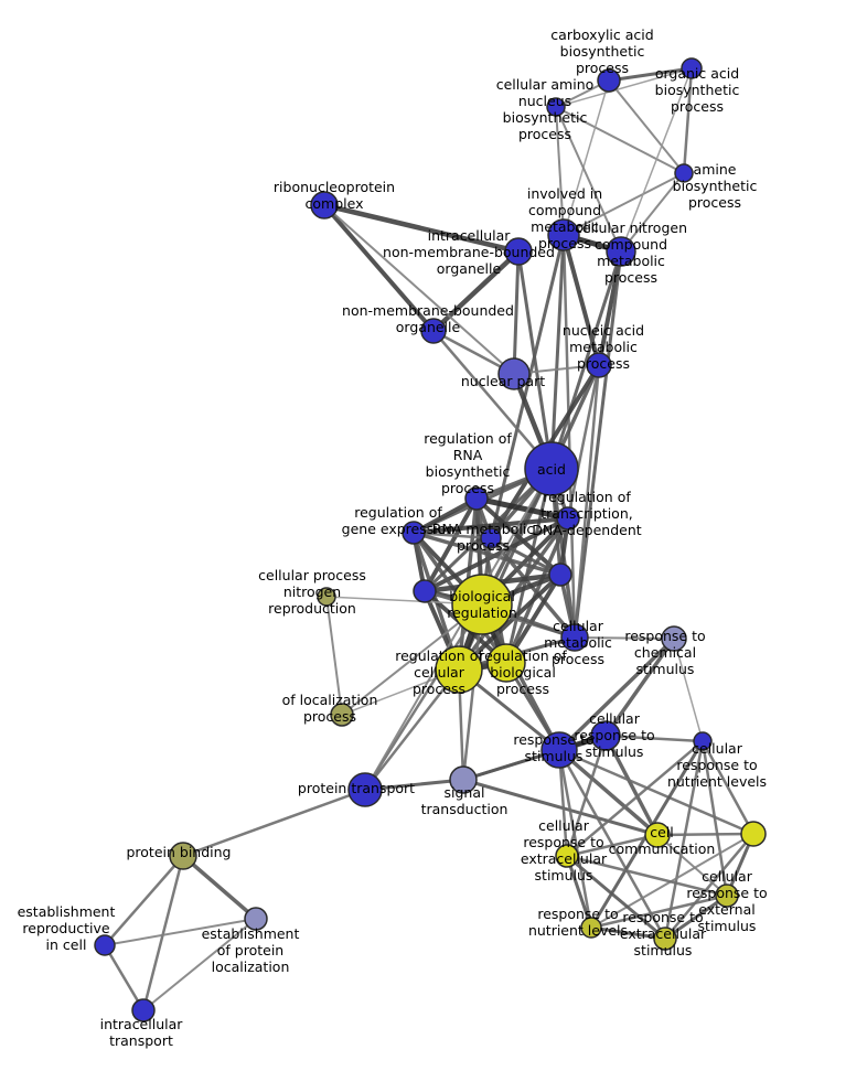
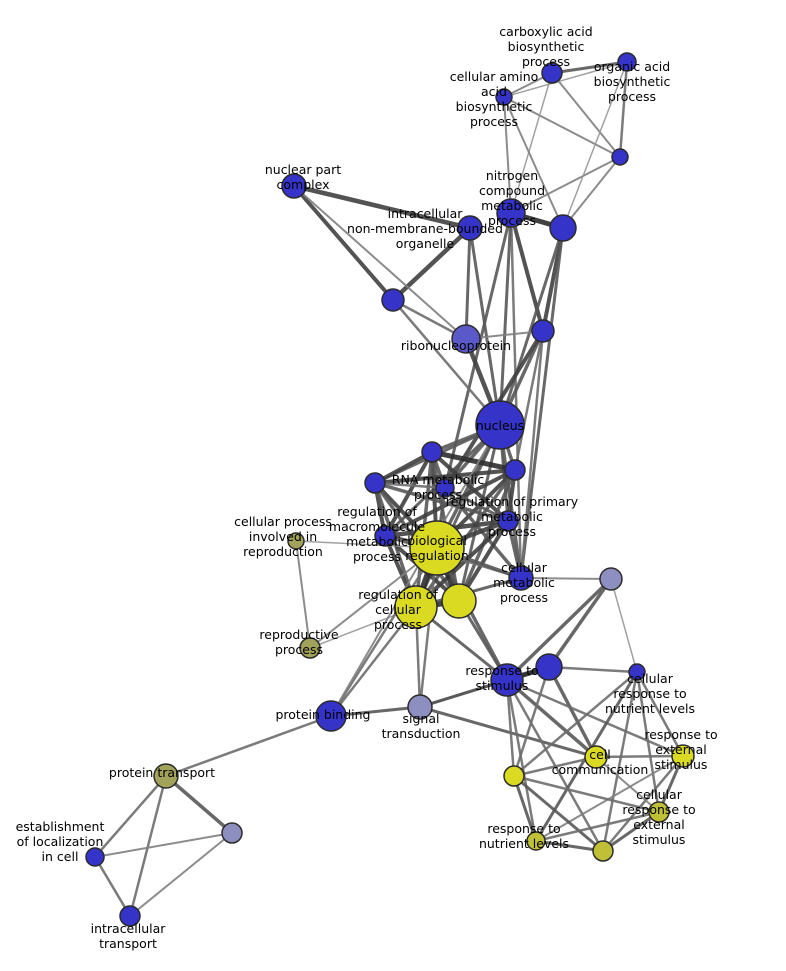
  carboxylic acid biosynthetic process
- cellular amino nucleus biosynthetic process
+ cellular amino acid biosynthetic process
  organic acid biosynthetic process
- amine biosynthetic process
- ribonucleoprotein complex
+ nuclear part complex
- involved in compound metabolic process
+ nitrogen compound metabolic process
- cellular nitrogen compound metabolic process
  intracellular non-membrane-bounded organelle
- non-membrane-bounded organelle
- nucleic acid metabolic process
- nuclear part
+ ribonucleoprotein
- acid
+ nucleus
- regulation of RNA biosynthetic process
- regulation of transcription, DNA-dependent
- regulation of gene expression
  RNA metabolic process
+ regulation of primary metabolic process
+ regulation of macromolecule metabolic process
  biological regulation
  cellular metabolic process
  regulation of cellular process
- regulation of biological process
- cellular process nitrogen reproduction
+ cellular process involved in reproduction
- of localization process
+ reproductive process
- response to chemical stimulus
- cellular response to stimulus
  response to stimulus
  cellular response to nutrient levels
+ response to external stimulus
- protein transport
+ protein binding
  signal transduction
  cell communication
- cellular response to extracellular stimulus
  cellular response to external stimulus
  response to nutrient levels
- response to extracellular stimulus
- protein binding
+ protein transport
- establishment reproductive in cell
+ establishment of localization in cell
- establishment of protein localization
  intracellular transport
